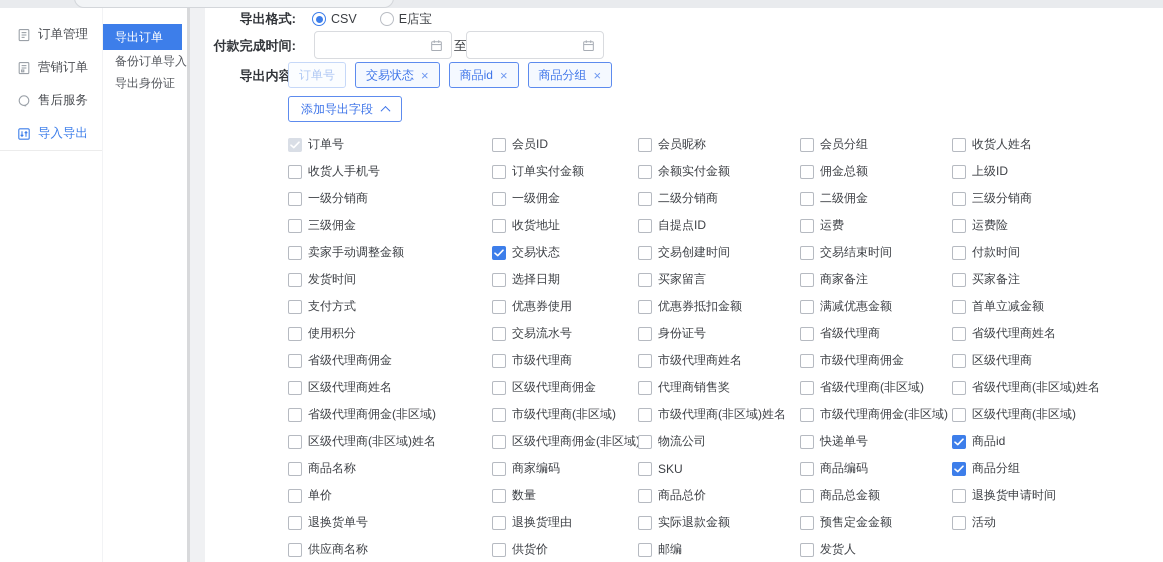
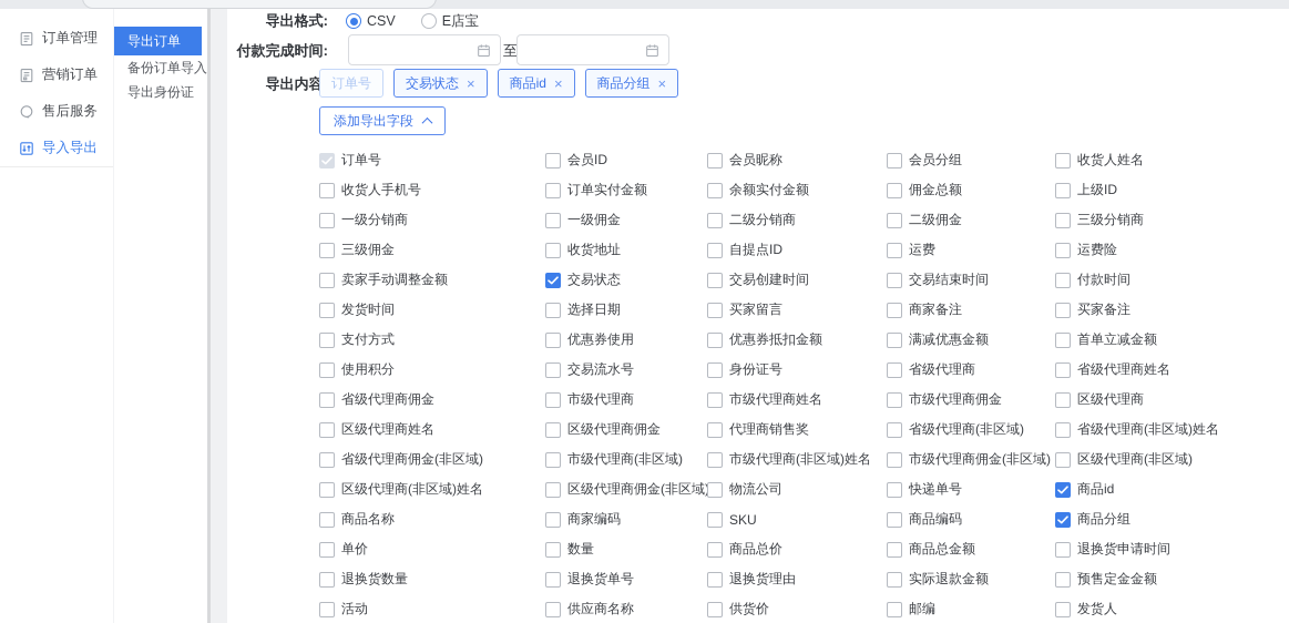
  订单管理
  营销订单
  售后服务
  导入导出
  导出订单
  备份订单导入
  导出身份证
  导出格式:
  CSV
  E店宝
  付款完成时间:
  至
  导出内容
  订单号
  交易状态
  ×
  商品id
  ×
  商品分组
  ×
  添加导出字段
  订单号
  会员ID
  会员昵称
  会员分组
  收货人姓名
  收货人手机号
  订单实付金额
  余额实付金额
  佣金总额
  上级ID
  一级分销商
  一级佣金
  二级分销商
  二级佣金
  三级分销商
  三级佣金
  收货地址
  自提点ID
  运费
  运费险
  卖家手动调整金额
  交易状态
  交易创建时间
  交易结束时间
  付款时间
  发货时间
  选择日期
  买家留言
  商家备注
  买家备注
  支付方式
  优惠券使用
  优惠券抵扣金额
  满减优惠金额
  首单立减金额
  使用积分
  交易流水号
  身份证号
  省级代理商
  省级代理商姓名
  省级代理商佣金
  市级代理商
  市级代理商姓名
  市级代理商佣金
  区级代理商
  区级代理商姓名
  区级代理商佣金
  代理商销售奖
  省级代理商(非区域)
  省级代理商(非区域)姓名
  省级代理商佣金(非区域)
  市级代理商(非区域)
  市级代理商(非区域)姓名
  市级代理商佣金(非区域)
  区级代理商(非区域)
  区级代理商(非区域)姓名
  区级代理商佣金(非区域
  物流公司
  快递单号
  商品id
  商品名称
  商家编码
  SKU
  商品编码
  商品分组
  单价
  数量
  商品总价
  商品总金额
  退换货申请时间
+ 退换货数量
  退换货单号
  退换货理由
  实际退款金额
  预售定金金额
  活动
  供应商名称
  供货价
  邮编
  发货人
